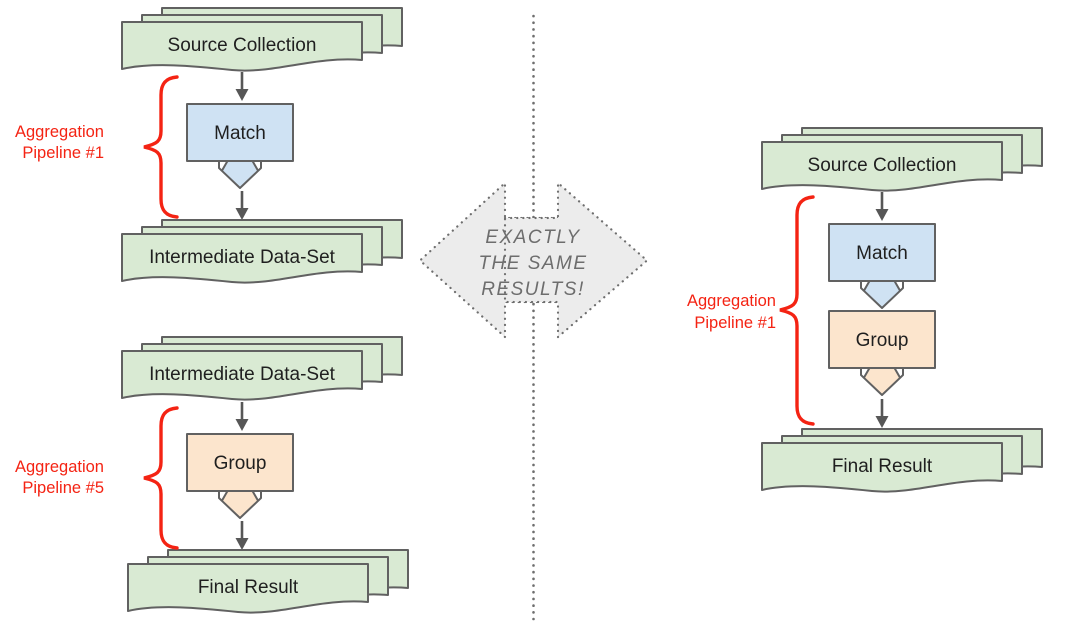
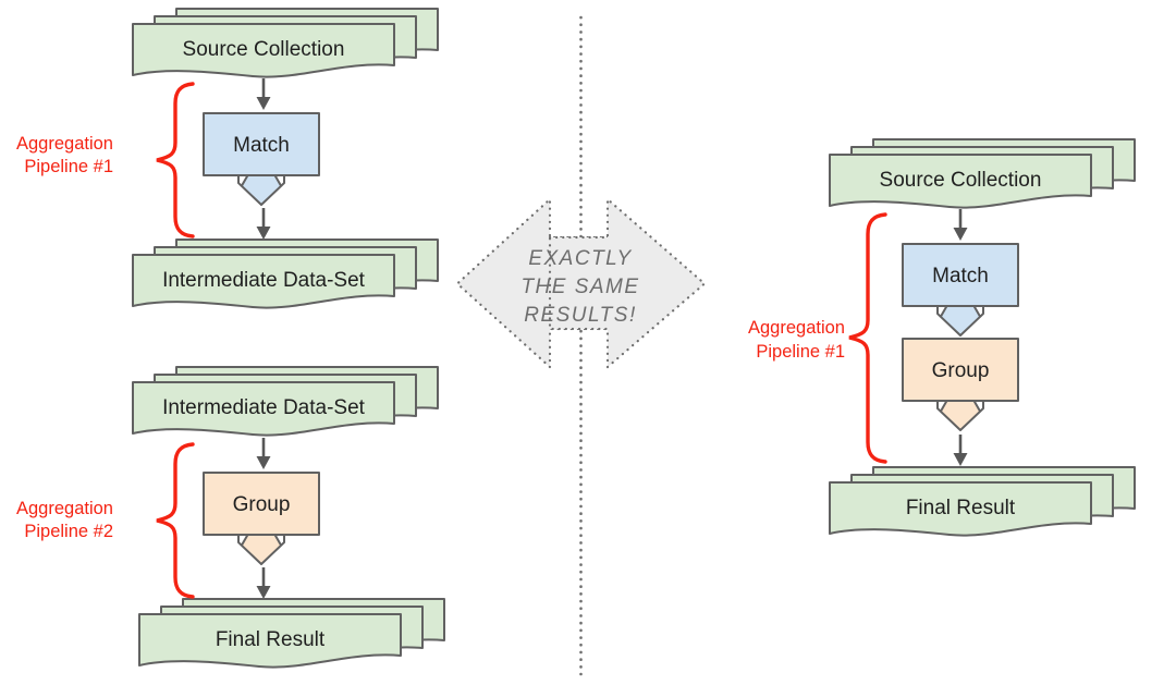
  EXACTLY
  THE SAME
  RESULTS!
  Source Collection
  Match
  Intermediate Data-Set
  Intermediate Data-Set
  Group
  Final Result
  Aggregation
  Pipeline #1
  Aggregation
- Pipeline #5
+ Pipeline #2
  Source Collection
  Match
  Group
  Final Result
  Aggregation
  Pipeline #1
